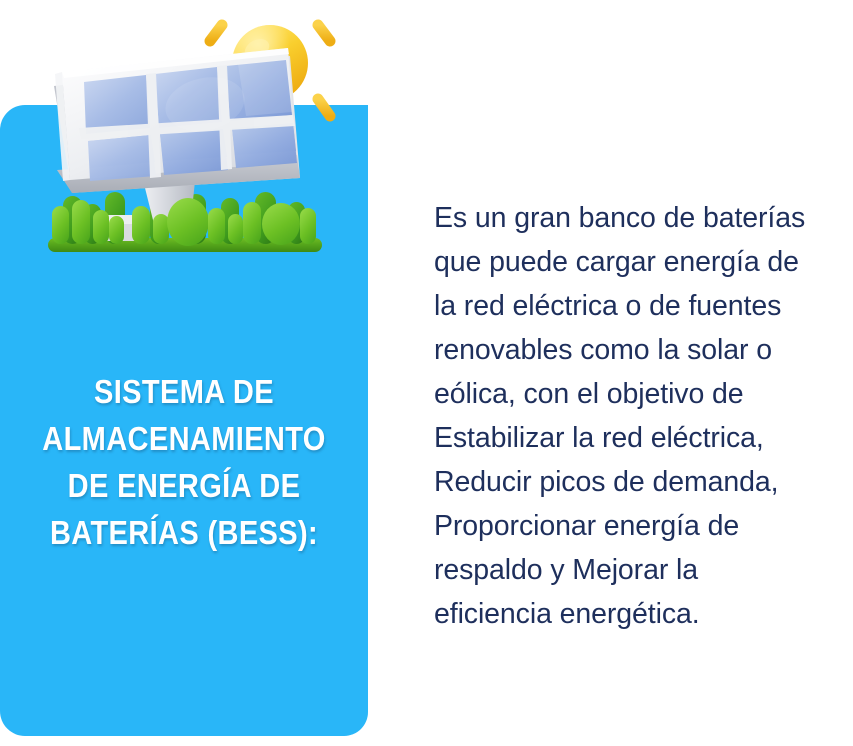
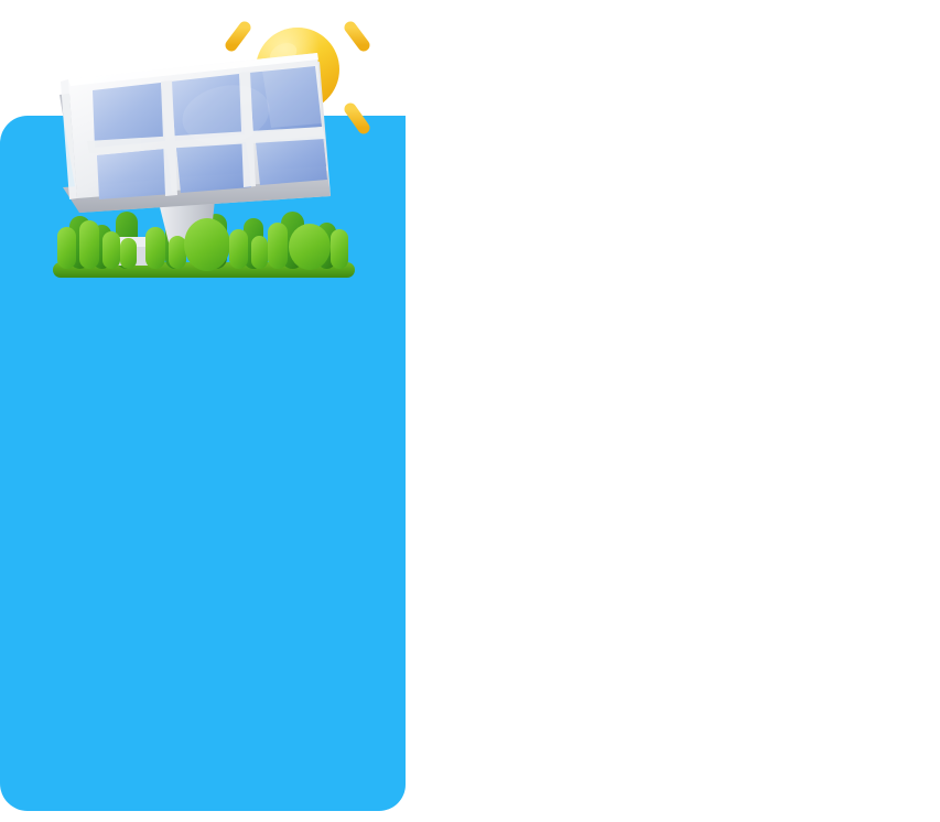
- SISTEMA DE
- ALMACENAMIENTO
- DE ENERGÍA DE
- BATERÍAS (BESS):
- Es un gran banco de baterías que puede cargar energía de la red eléctrica o de fuentes renovables como la solar o eólica, con el objetivo de Estabilizar la red eléctrica, Reducir picos de demanda, Proporcionar energía de respaldo y Mejorar la eficiencia energética.
